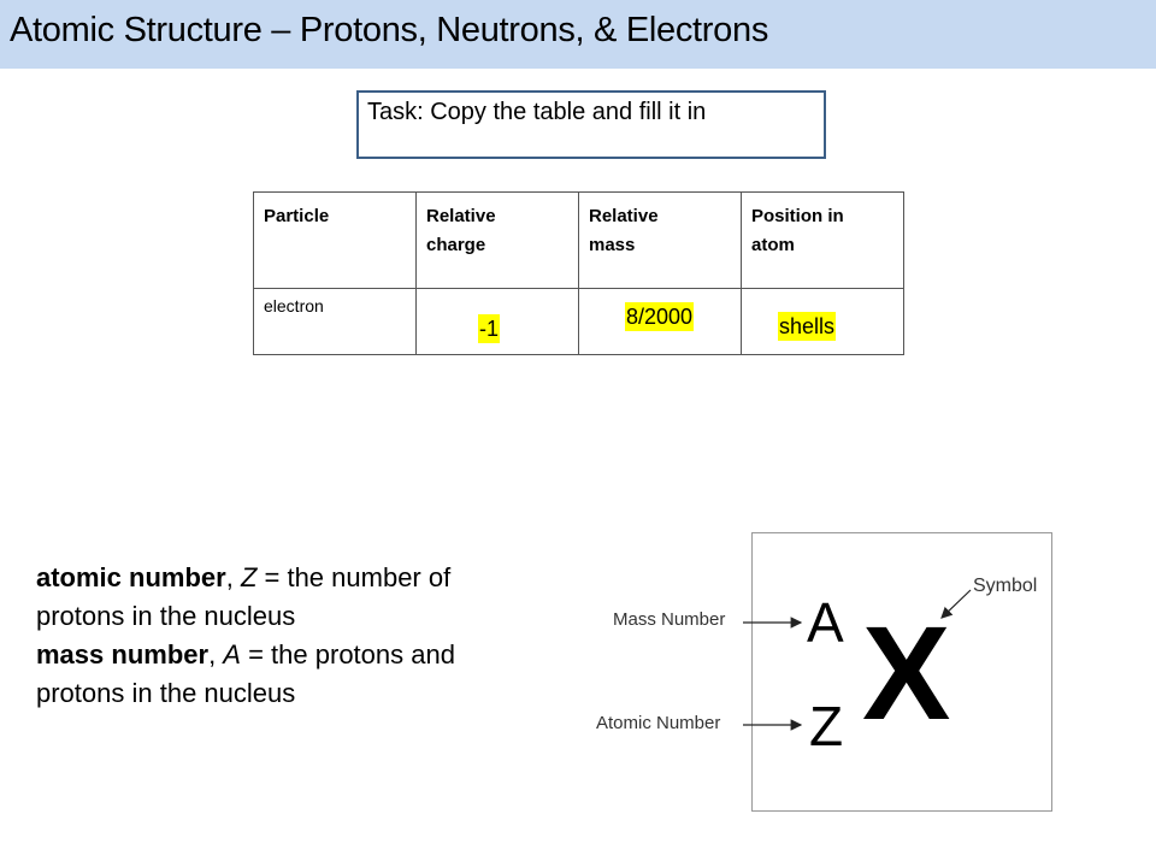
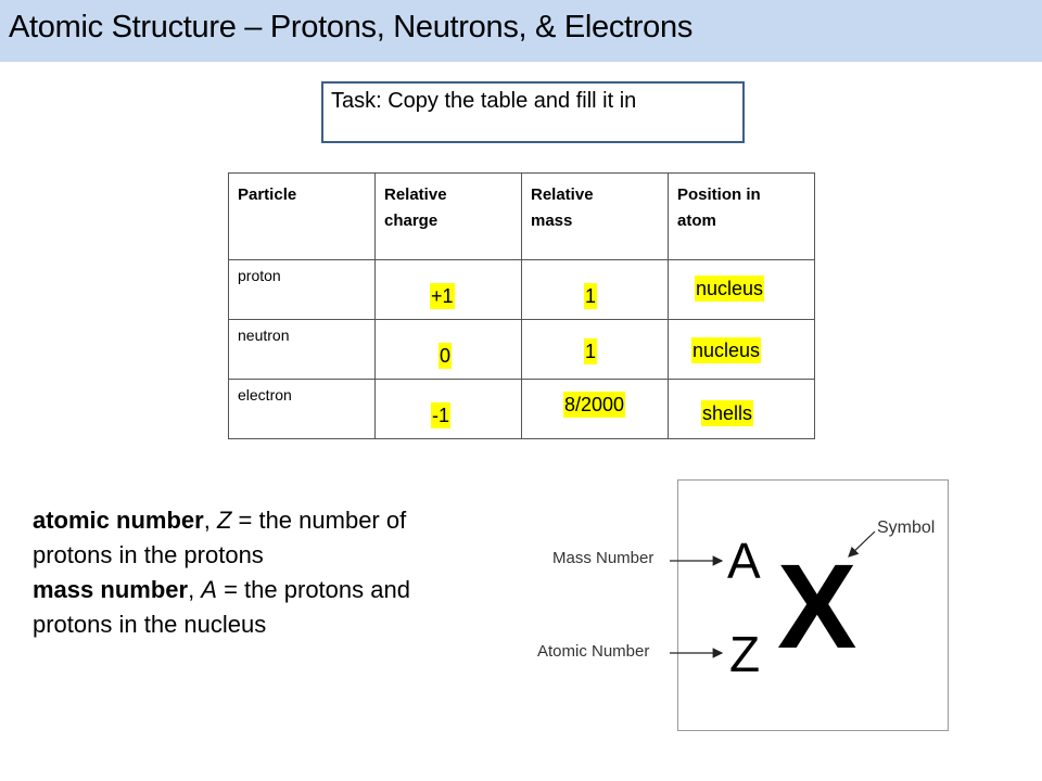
  Atomic Structure – Protons, Neutrons, & Electrons
  Task: Copy the table and fill it in
  Particle	Relative charge	Relative mass	Position in atom
+ proton	+1	1	nucleus
+ neutron	0	1	nucleus
  electron	-1	8/2000	shells
- atomic number, Z = the number of protons in the nucleus
+ atomic number, Z = the number of protons in the protons
  mass number, A = the protons and protons in the nucleus
  Mass Number
  Atomic Number
  Symbol
  A
  Z
  X
